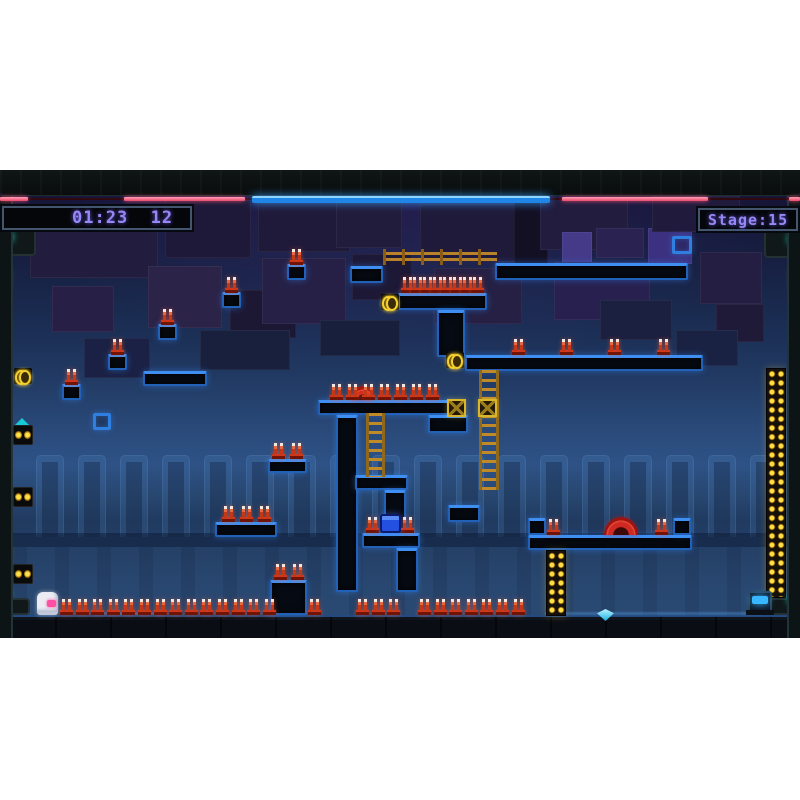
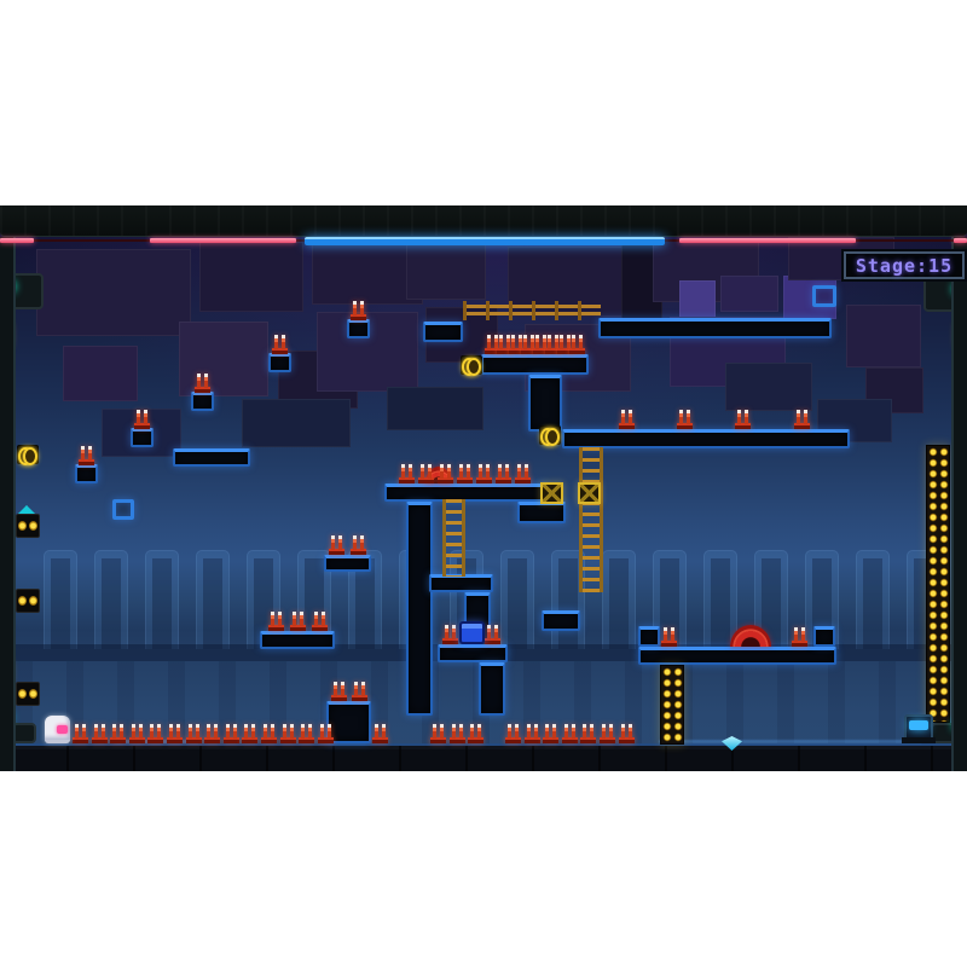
- 01:23 12
  Stage:15
